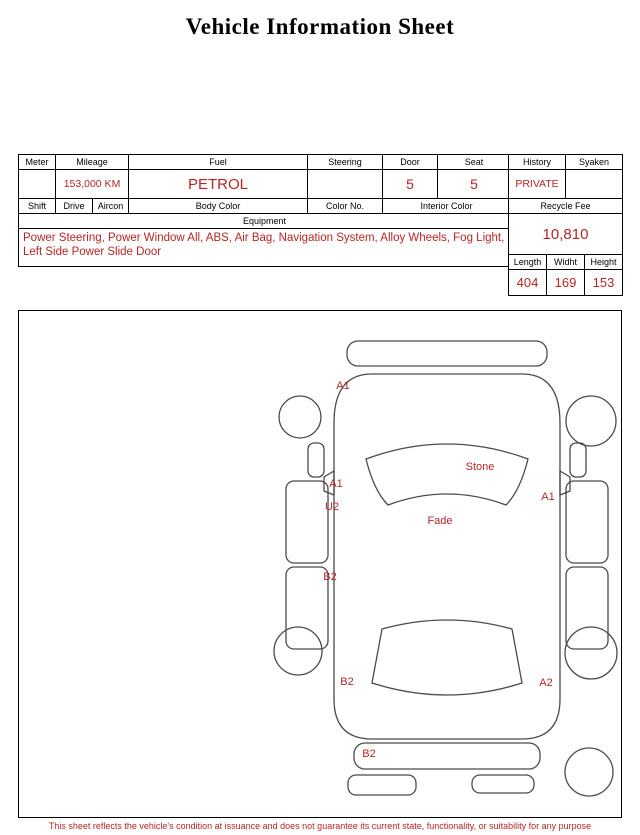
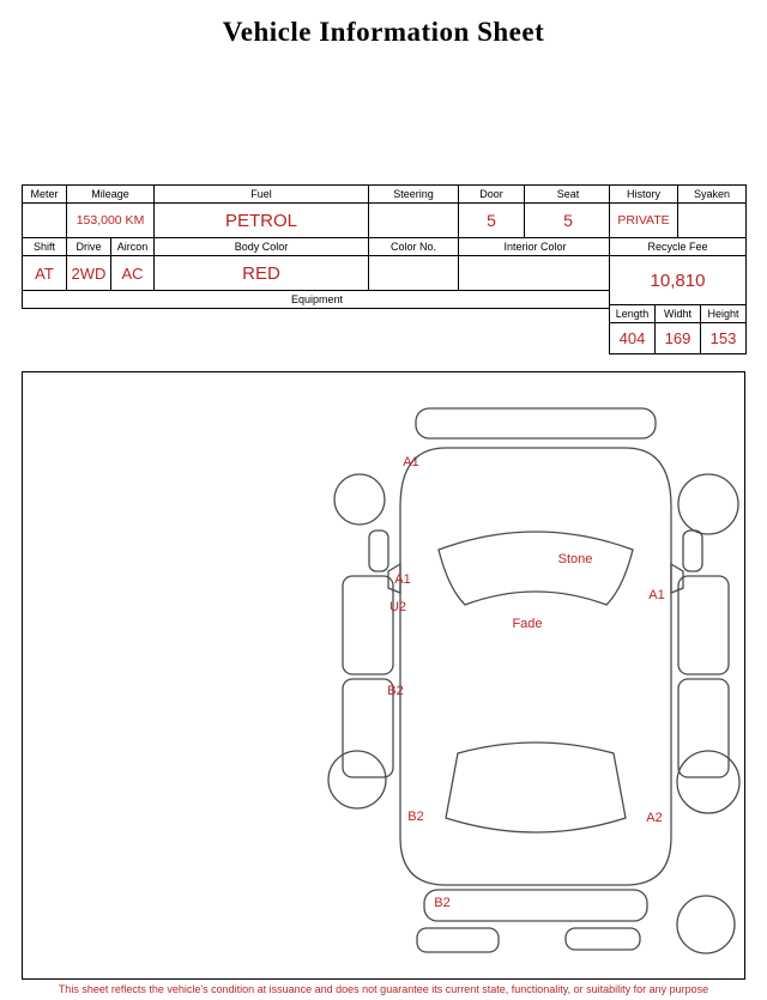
  Vehicle Information Sheet
  Meter	Mileage	Fuel	Steering	Door	Seat
  	153,000 KM	PETROL		5	5
  Shift	Drive	Aircon	Body Color	Color No.	Interior Color
+ AT	2WD	AC	RED
  Equipment
- Power Steering, Power Window All, ABS, Air Bag, Navigation System, Alloy Wheels, Fog Light, Left Side Power Slide Door
  History	Syaken
  PRIVATE
  Recycle Fee
  10,810
  Length	Widht	Height
  404	169	153
  A1
  Stone
  A1
  U2
  A1
  Fade
  B2
  B2
  A2
  B2
  This sheet reflects the vehicle's condition at issuance and does not guarantee its current state, functionality, or suitability for any purpose
